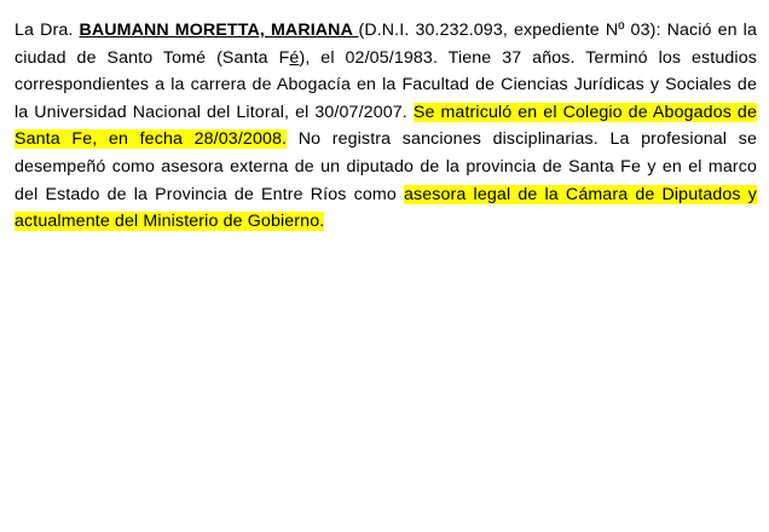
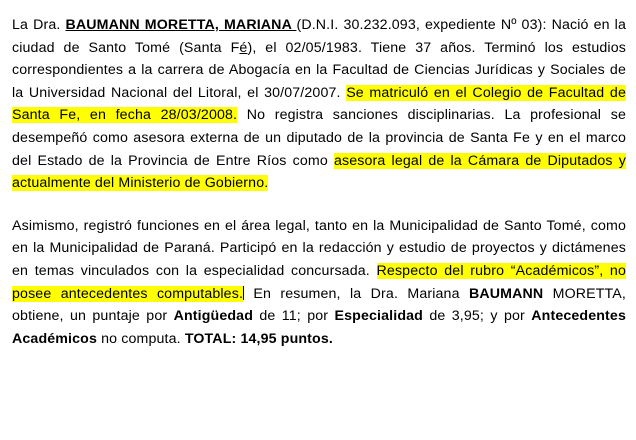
- La Dra. BAUMANN MORETTA, MARIANA (D.N.I. 30.232.093, expediente Nº 03): Nació en la ciudad de Santo Tomé (Santa Fé), el 02/05/1983. Tiene 37 años. Terminó los estudios correspondientes a la carrera de Abogacía en la Facultad de Ciencias Jurídicas y Sociales de la Universidad Nacional del Litoral, el 30/07/2007. Se matriculó en el Colegio de Abogados de Santa Fe, en fecha 28/03/2008. No registra sanciones disciplinarias. La profesional se desempeñó como asesora externa de un diputado de la provincia de Santa Fe y en el marco del Estado de la Provincia de Entre Ríos como asesora legal de la Cámara de Diputados y actualmente del Ministerio de Gobierno.
+ La Dra. BAUMANN MORETTA, MARIANA (D.N.I. 30.232.093, expediente Nº 03): Nació en la ciudad de Santo Tomé (Santa Fé), el 02/05/1983. Tiene 37 años. Terminó los estudios correspondientes a la carrera de Abogacía en la Facultad de Ciencias Jurídicas y Sociales de la Universidad Nacional del Litoral, el 30/07/2007. Se matriculó en el Colegio de Facultad de Santa Fe, en fecha 28/03/2008. No registra sanciones disciplinarias. La profesional se desempeñó como asesora externa de un diputado de la provincia de Santa Fe y en el marco del Estado de la Provincia de Entre Ríos como asesora legal de la Cámara de Diputados y actualmente del Ministerio de Gobierno.
+ Asimismo, registró funciones en el área legal, tanto en la Municipalidad de Santo Tomé, como en la Municipalidad de Paraná. Participó en la redacción y estudio de proyectos y dictámenes en temas vinculados con la especialidad concursada. Respecto del rubro “Académicos”, no posee antecedentes computables. En resumen, la Dra. Mariana BAUMANN MORETTA, obtiene, un puntaje por Antigüedad de 11; por Especialidad de 3,95; y por Antecedentes Académicos no computa. TOTAL: 14,95 puntos.
